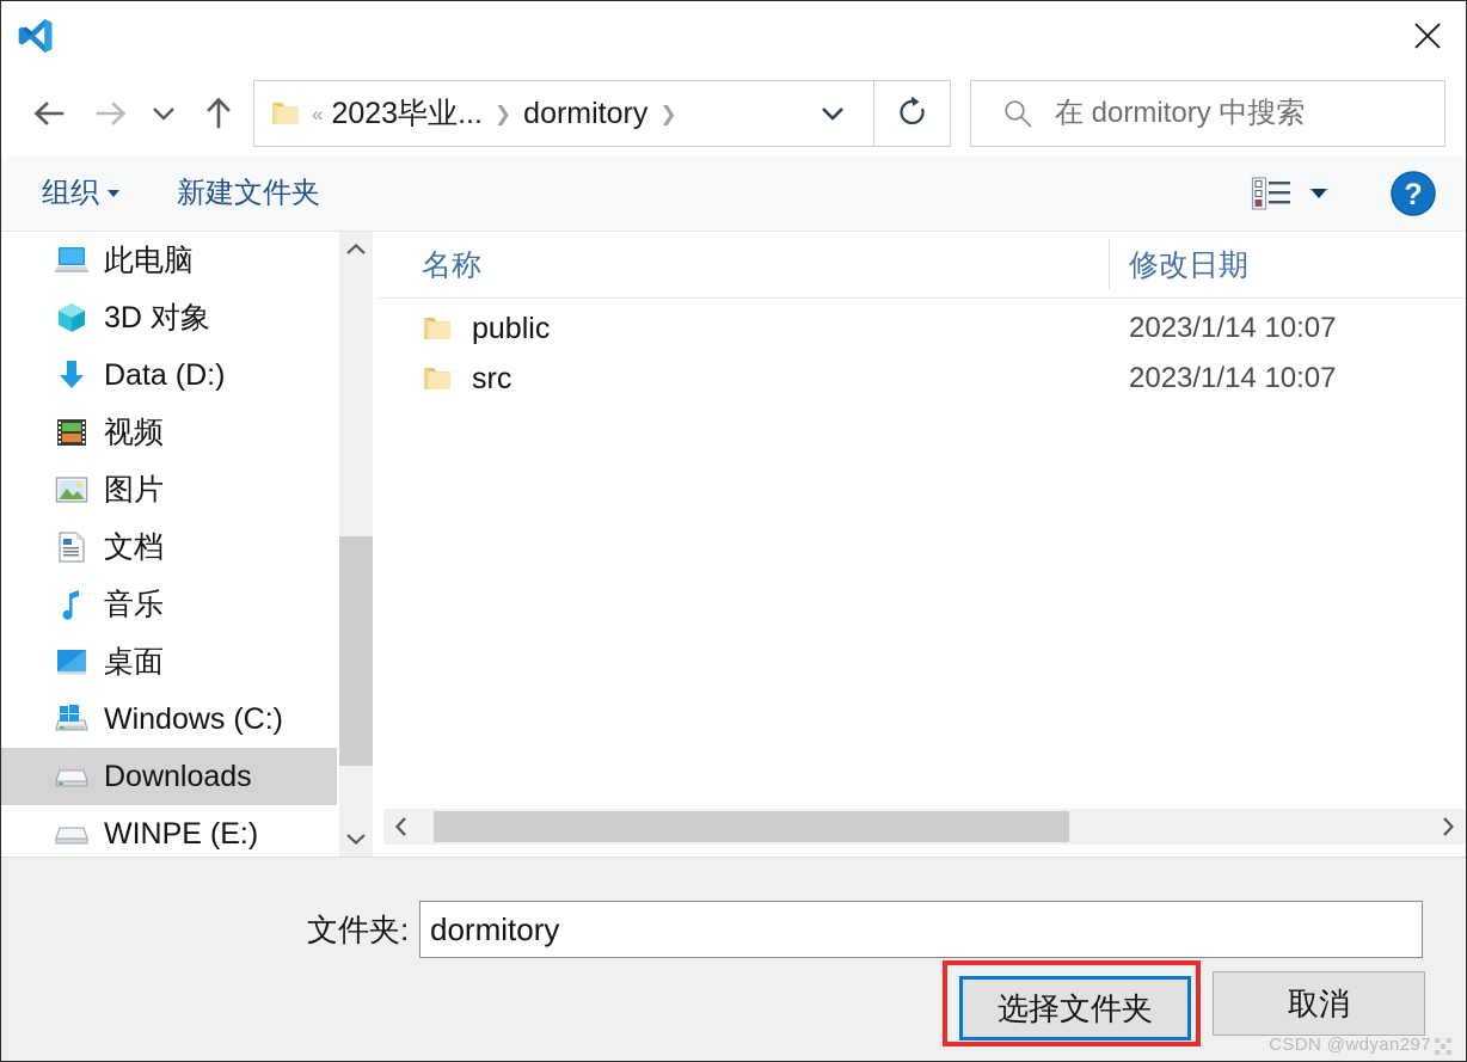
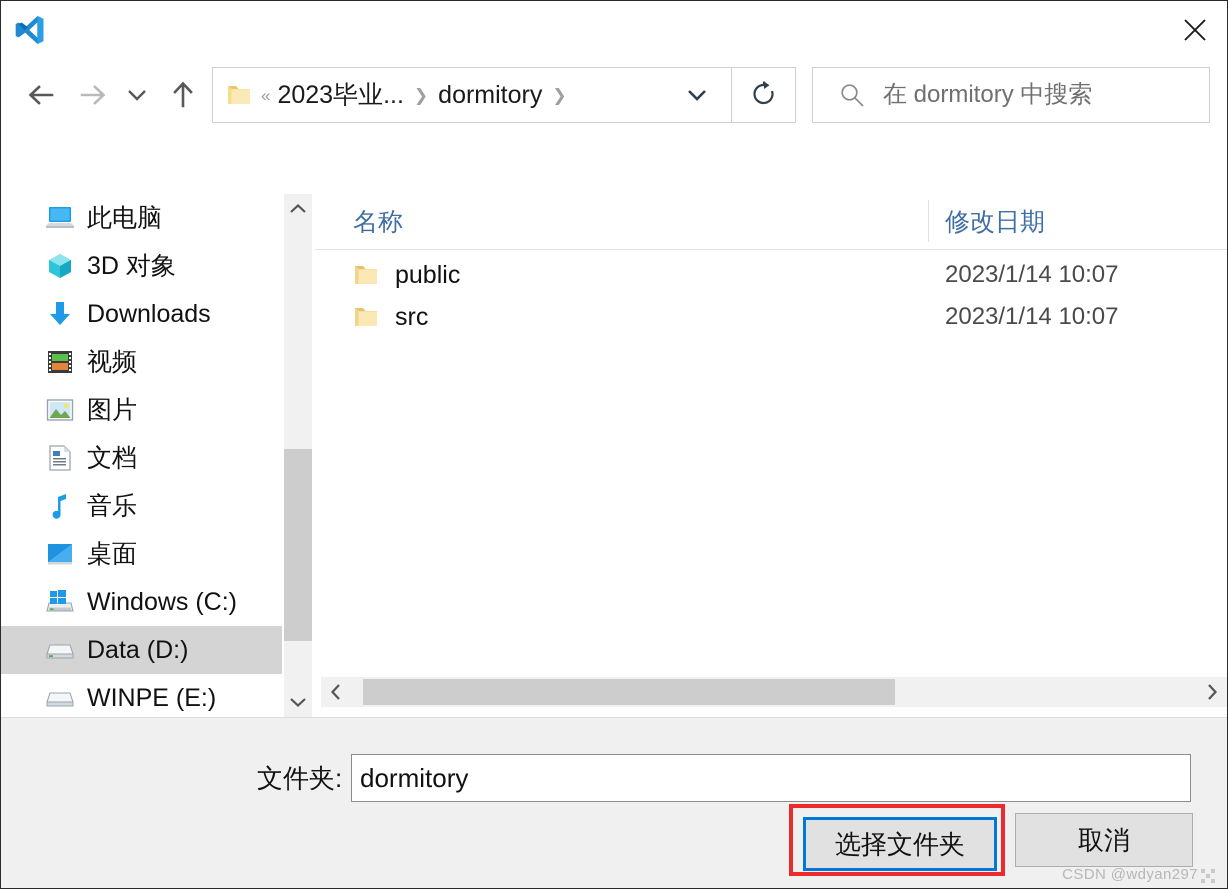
  «
  2023毕业...
  ❯
  dormitory
  ❯
  在 dormitory 中搜索
- 组织
- 新建文件夹
- ?
  此电脑
  3D 对象
- Data (D:)
+ Downloads
  视频
  图片
  文档
  音乐
  桌面
  Windows (C:)
- Downloads
+ Data (D:)
  WINPE (E:)
  名称
  修改日期
  public
  2023/1/14 10:07
  src
  2023/1/14 10:07
  文件夹:
  dormitory
  选择文件夹
  取消
  CSDN @wdyan297
